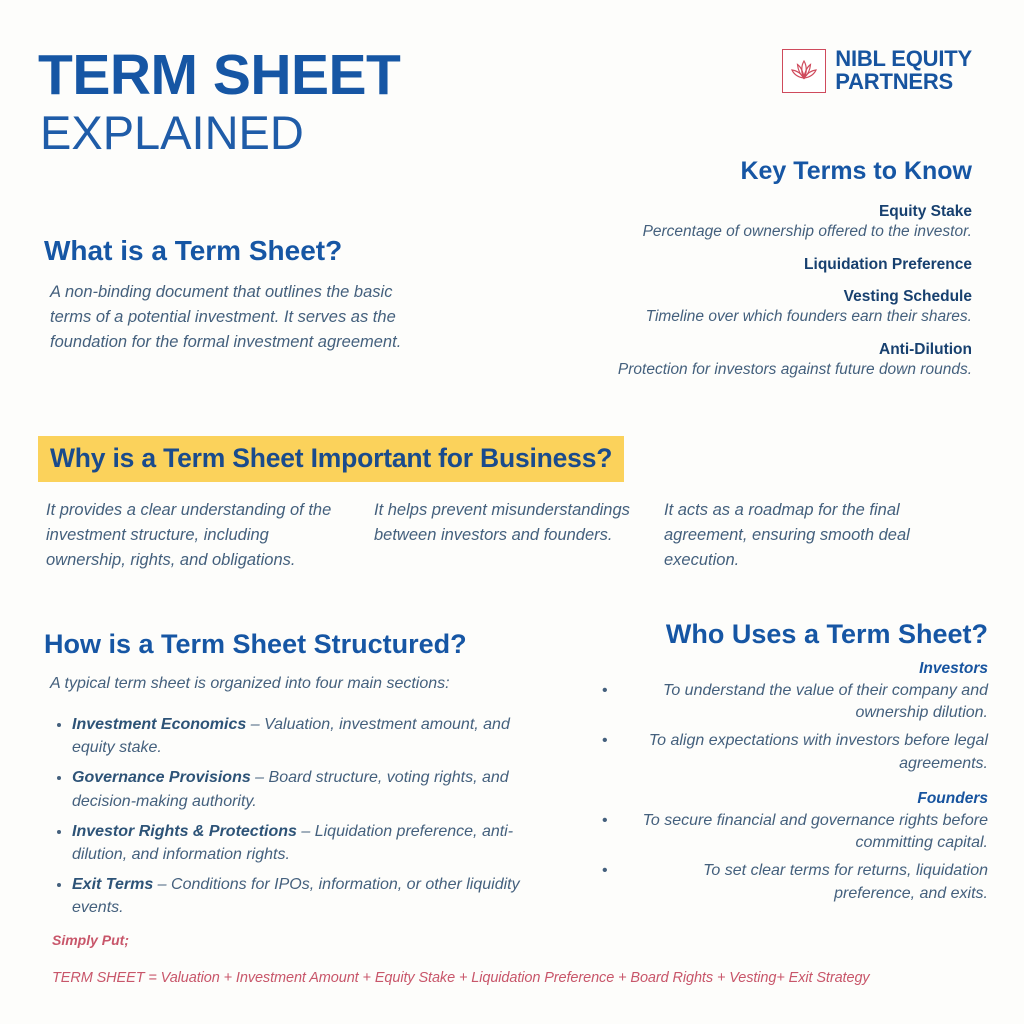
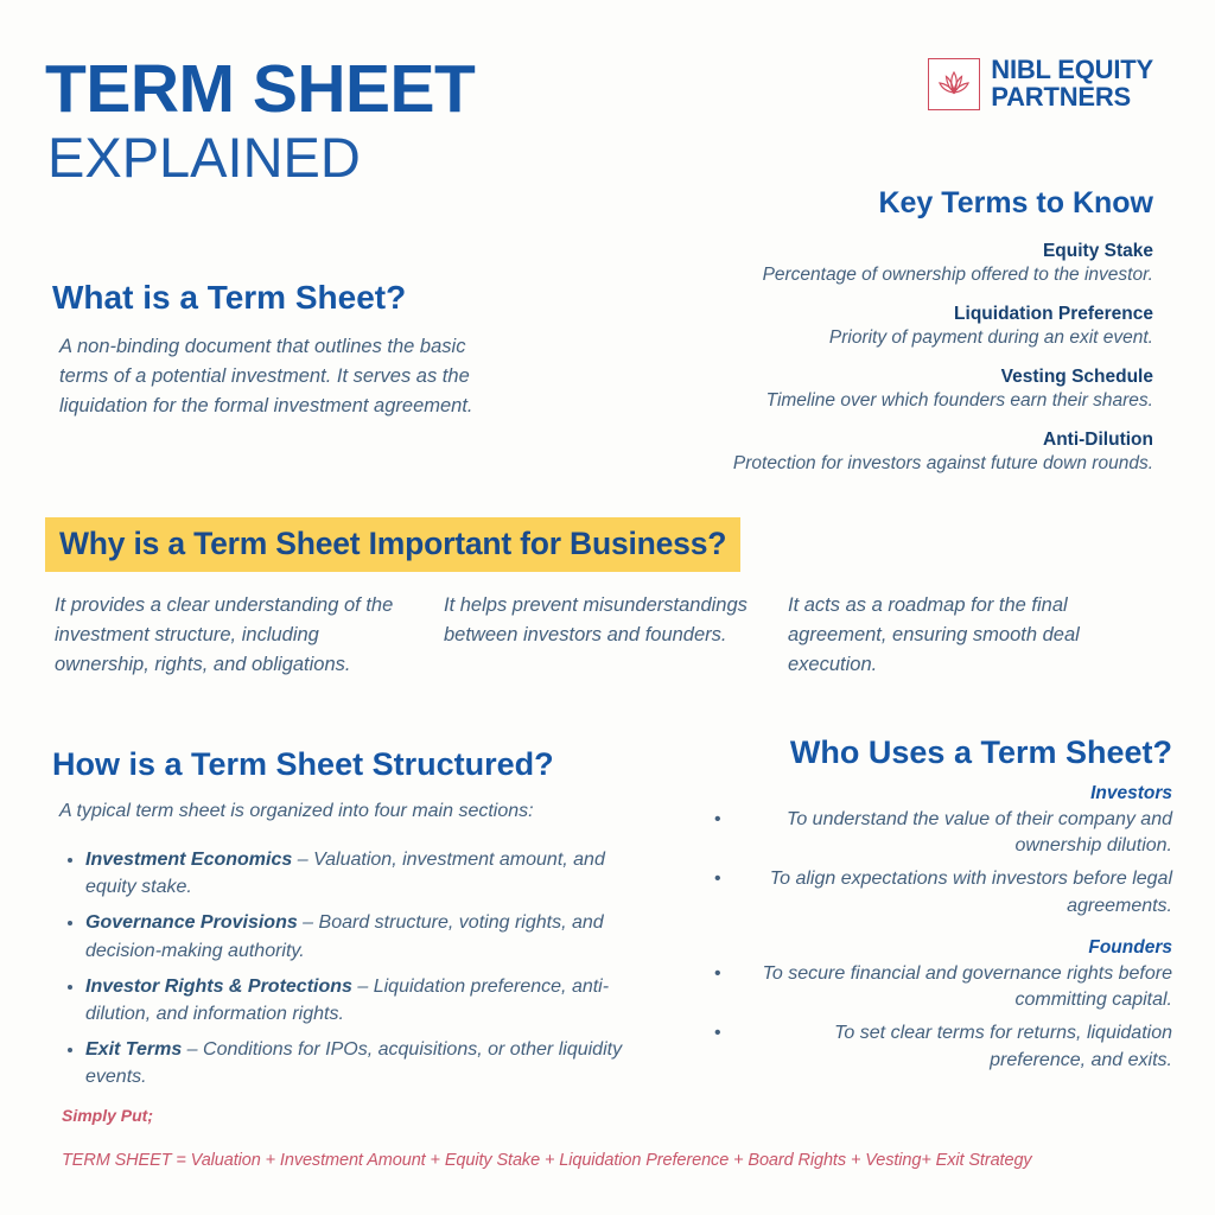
  TERM SHEET
  EXPLAINED
  NIBL EQUITY
  PARTNERS
  What is a Term Sheet?
- A non-binding document that outlines the basic terms of a potential investment. It serves as the foundation for the formal investment agreement.
+ A non-binding document that outlines the basic terms of a potential investment. It serves as the liquidation for the formal investment agreement.
  Key Terms to Know
  Equity Stake
  Percentage of ownership offered to the investor.
  Liquidation Preference
+ Priority of payment during an exit event.
  Vesting Schedule
  Timeline over which founders earn their shares.
  Anti-Dilution
  Protection for investors against future down rounds.
  Why is a Term Sheet Important for Business?
  It provides a clear understanding of the investment structure, including ownership, rights, and obligations.
  It helps prevent misunderstandings between investors and founders.
  It acts as a roadmap for the final agreement, ensuring smooth deal execution.
  How is a Term Sheet Structured?
  A typical term sheet is organized into four main sections:
  Investment Economics – Valuation, investment amount, and equity stake.
  Governance Provisions – Board structure, voting rights, and decision-making authority.
  Investor Rights & Protections – Liquidation preference, anti-dilution, and information rights.
- Exit Terms – Conditions for IPOs, information, or other liquidity events.
+ Exit Terms – Conditions for IPOs, acquisitions, or other liquidity events.
  Who Uses a Term Sheet?
  Investors
  •
  To understand the value of their company and ownership dilution.
  •
  To align expectations with investors before legal agreements.
  Founders
  •
  To secure financial and governance rights before committing capital.
  •
  To set clear terms for returns, liquidation preference, and exits.
  Simply Put;
  TERM SHEET = Valuation + Investment Amount + Equity Stake + Liquidation Preference + Board Rights + Vesting+ Exit Strategy
